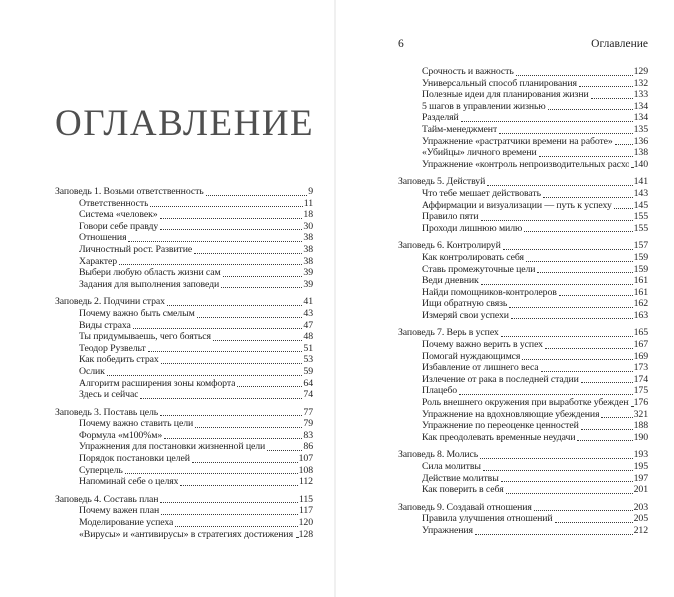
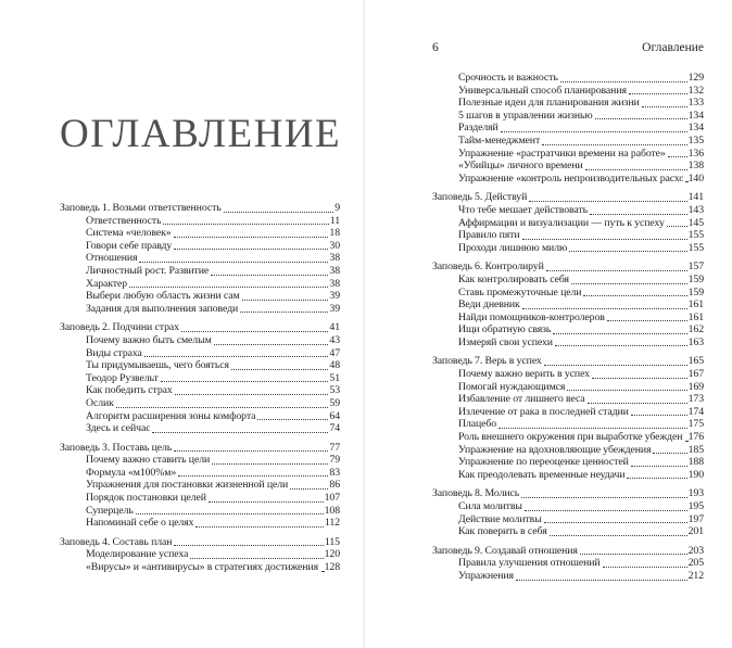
  ОГЛАВЛЕНИЕ
  Заповедь 1. Возьми ответственность
  9
  Ответственность
  11
  Система «человек»
  18
  Говори себе правду
  30
  Отношения
  38
  Личностный рост. Развитие
  38
  Характер
  38
  Выбери любую область жизни сам
  39
  Задания для выполнения заповеди
  39
  Заповедь 2. Подчини страх
  41
  Почему важно быть смелым
  43
  Виды страха
  47
  Ты придумываешь, чего бояться
  48
  Теодор Рузвельт
  51
  Как победить страх
  53
  Ослик
  59
  Алгоритм расширения зоны комфорта
  64
  Здесь и сейчас
  74
  Заповедь 3. Поставь цель
  77
  Почему важно ставить цели
  79
  Формула «м100%м»
  83
  Упражнения для постановки жизненной цели
  86
  Порядок постановки целей
  107
  Суперцель
  108
  Напоминай себе о целях
  112
  Заповедь 4. Составь план
  115
- Почему важен план
- 117
  Моделирование успеха
  120
  «Вирусы» и «антивирусы» в стратегиях достижения
  128
  6
  Оглавление
  Срочность и важность
  129
  Универсальный способ планирования
  132
  Полезные идеи для планирования жизни
  133
  5 шагов в управлении жизнью
  134
  Разделяй
  134
  Тайм-менеджмент
  135
  Упражнение «растратчики времени на работе»
  136
  «Убийцы» личного времени
  138
  Упражнение «контроль непроизводительных расхо
  140
  Заповедь 5. Действуй
  141
  Что тебе мешает действовать
  143
  Аффирмации и визуализации — путь к успеху
  145
  Правило пяти
  155
  Проходи лишнюю милю
  155
  Заповедь 6. Контролируй
  157
  Как контролировать себя
  159
  Ставь промежуточные цели
  159
  Веди дневник
  161
  Найди помощников-контролеров
  161
  Ищи обратную связь
  162
  Измеряй свои успехи
  163
  Заповедь 7. Верь в успех
  165
  Почему важно верить в успех
  167
  Помогай нуждающимся
  169
  Избавление от лишнего веса
  173
  Излечение от рака в последней стадии
  174
  Плацебо
  175
  Роль внешнего окружения при выработке убежден
  176
  Упражнение на вдохновляющие убеждения
- 321
+ 185
  Упражнение по переоценке ценностей
  188
  Как преодолевать временные неудачи
  190
  Заповедь 8. Молись
  193
  Сила молитвы
  195
  Действие молитвы
  197
  Как поверить в себя
  201
  Заповедь 9. Создавай отношения
  203
  Правила улучшения отношений
  205
  Упражнения
  212
